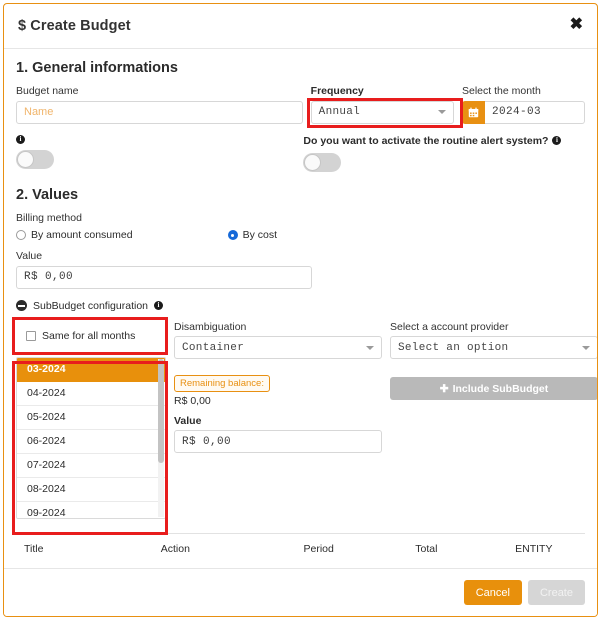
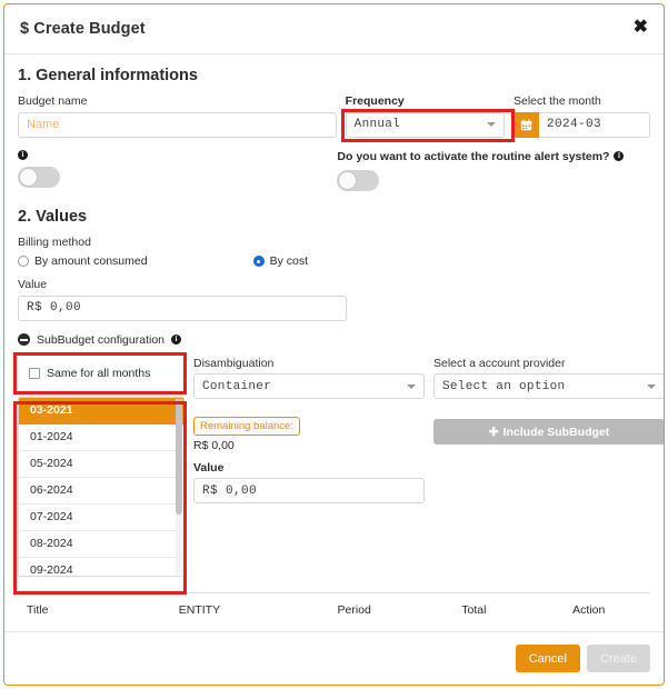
  $ Create Budget
  ✖
  1. General informations
  Budget name
  Name
  Frequency
  Annual
  Select the month
  2024-03
  i
  Do you want to activate the routine alert system?
  i
  2. Values
  Billing method
  By amount consumed
  By cost
  Value
  R$ 0,00
  SubBudget configuration
  i
  Same for all months
- 03-2024
+ 03-2021
- 04-2024
+ 01-2024
  05-2024
  06-2024
  07-2024
  08-2024
  09-2024
  Disambiguation
  Container
  Remaining balance:
  R$ 0,00
  Value
  R$ 0,00
  Select a account provider
  Select an option
  ✚
  Include SubBudget
  Title
- Action
+ ENTITY
  Period
  Total
- ENTITY
+ Action
  Cancel
  Create
